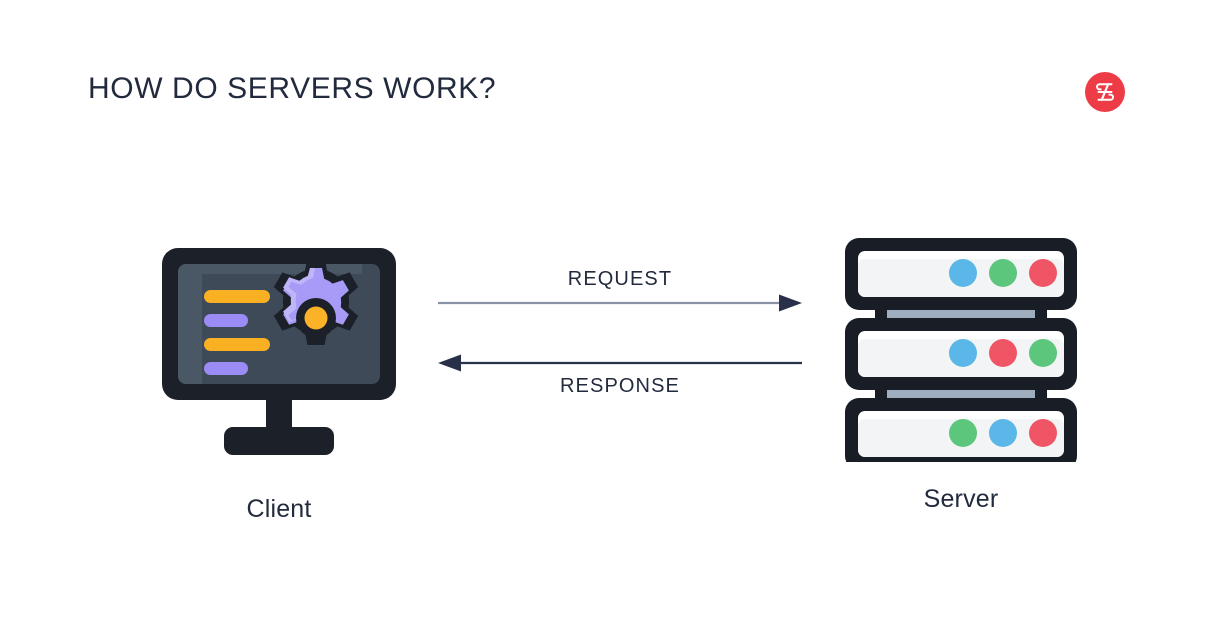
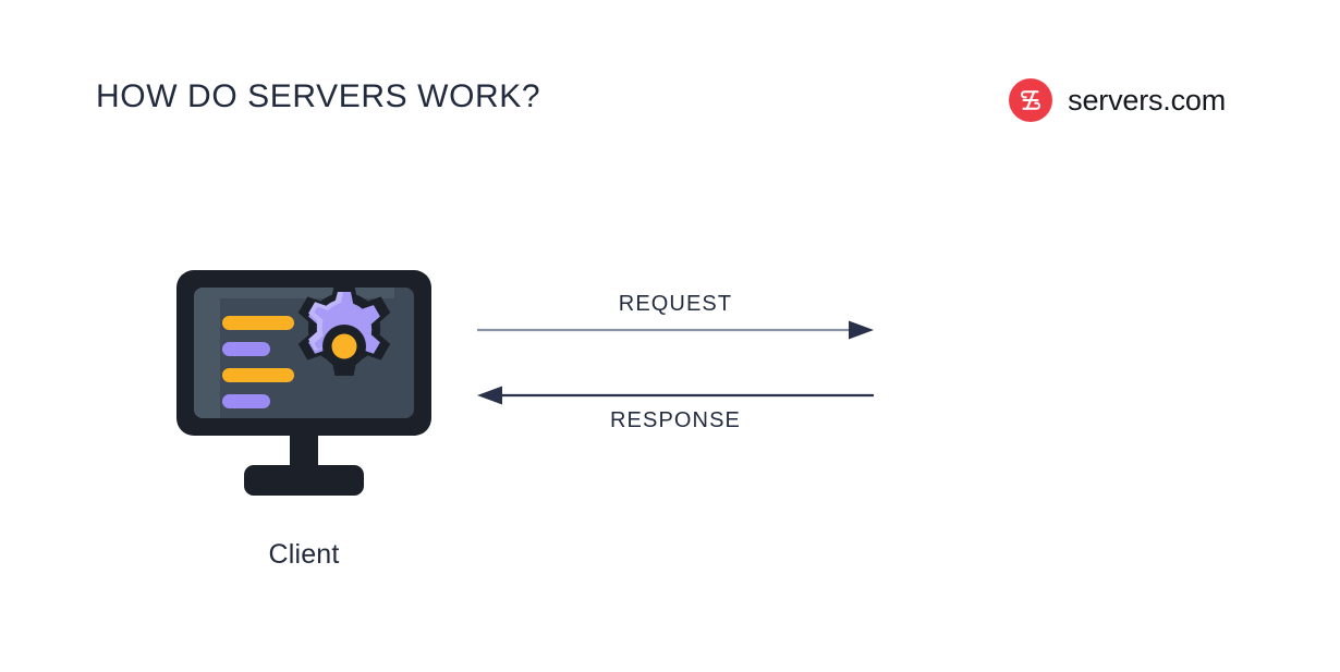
  HOW DO SERVERS WORK?
+ servers.com
  Client
- Server
  REQUEST
  RESPONSE
